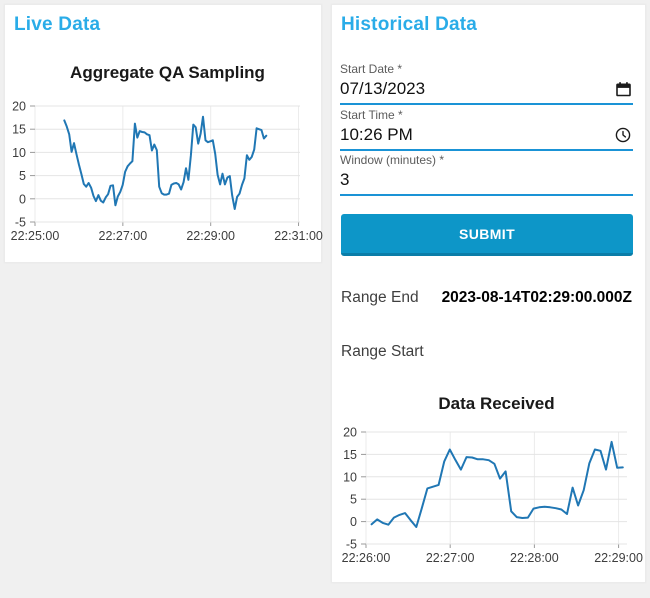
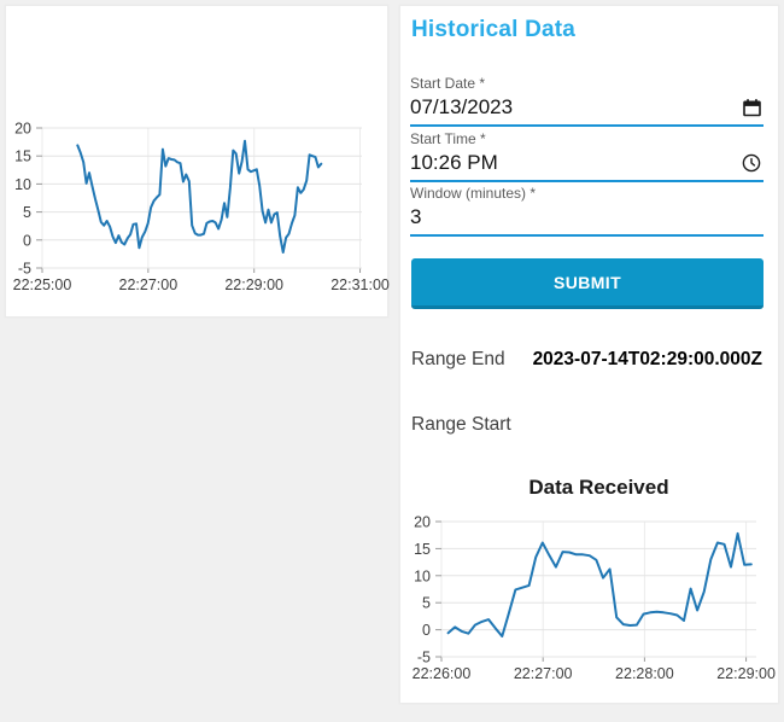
- Live Data
- Aggregate QA Sampling
  22:25:00
  22:27:00
  22:29:00
  22:31:00
  20
  15
  10
  5
  0
  -5
  Historical Data
  Start Date *
  07/13/2023
  Start Time *
  10:26 PM
  Window (minutes) *
  3
  SUBMIT
  Range End
- 2023-08-14T02:29:00.000Z
+ 2023-07-14T02:29:00.000Z
  Range Start
  Data Received
  22:26:00
  22:27:00
  22:28:00
  22:29:00
  20
  15
  10
  5
  0
  -5
